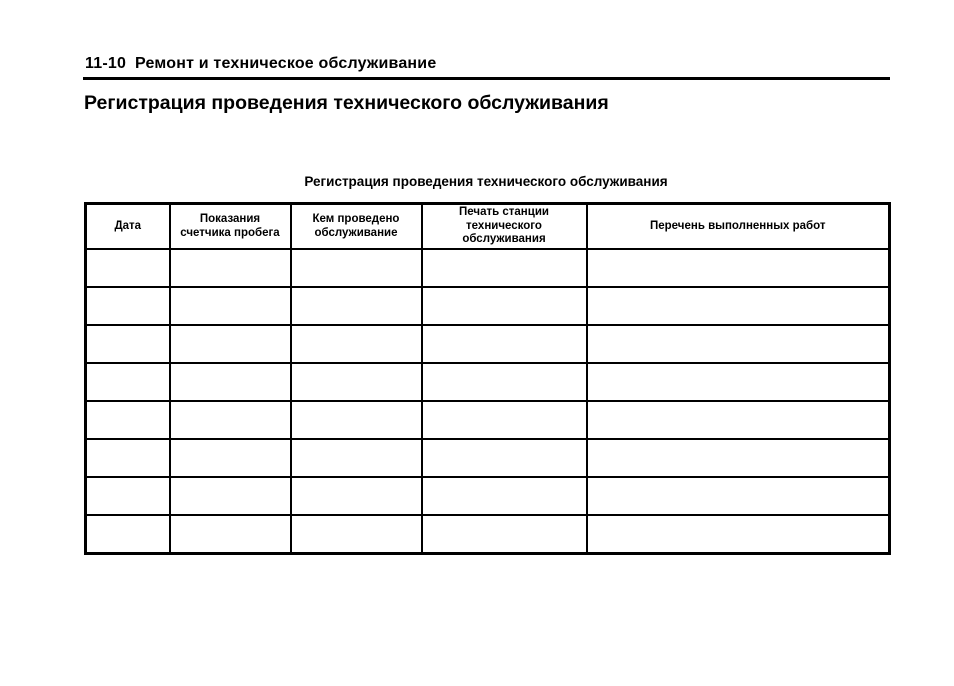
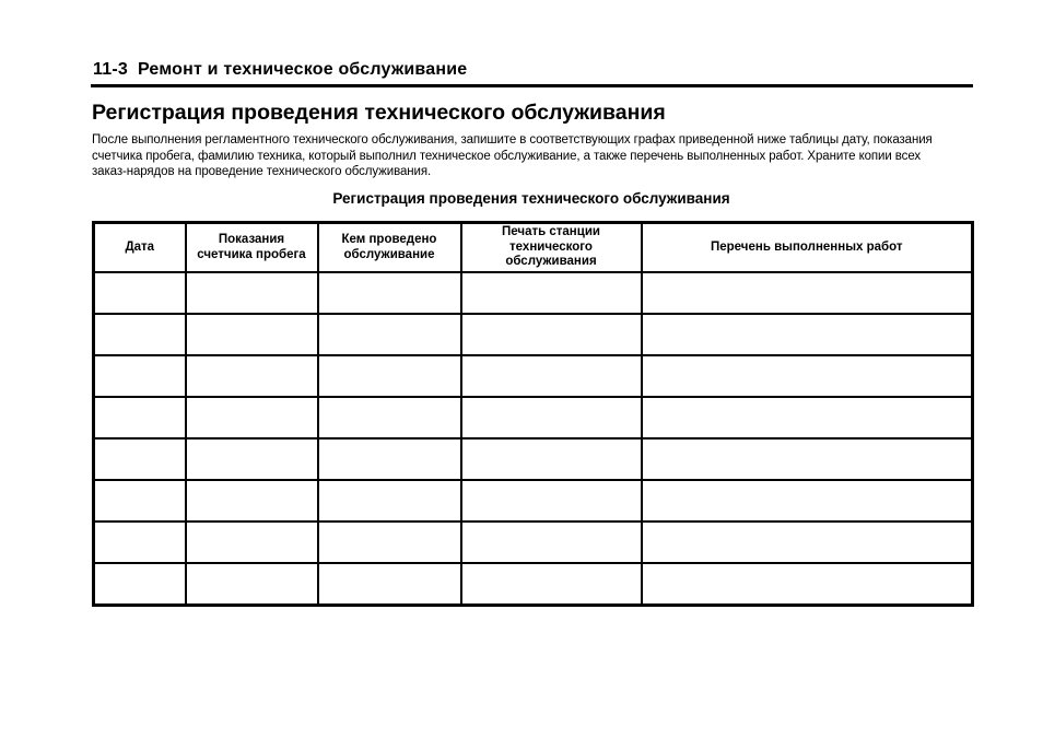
- 11-10 Ремонт и техническое обслуживание
+ 11-3 Ремонт и техническое обслуживание
  Регистрация проведения технического обслуживания
+ После выполнения регламентного технического обслуживания, запишите в соответствующих графах приведенной ниже таблицы дату, показания
+ счетчика пробега, фамилию техника, который выполнил техническое обслуживание, а также перечень выполненных работ. Храните копии всех
+ заказ-нарядов на проведение технического обслуживания.
  Регистрация проведения технического обслуживания
  Дата	Показания счетчика пробега	Кем проведено обслуживание	Печать станции технического обслуживания	Перечень выполненных работ
